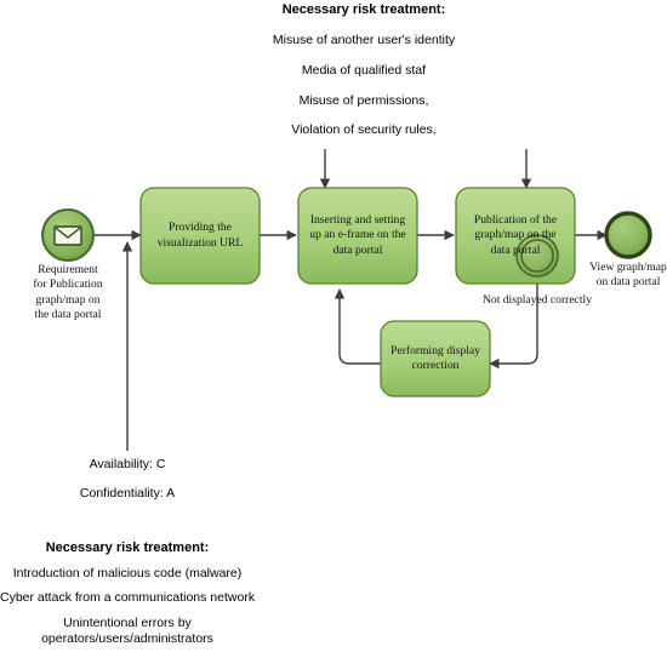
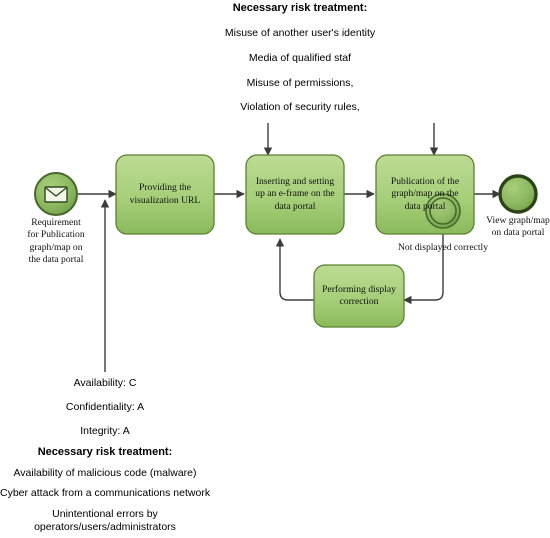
  Necessary risk treatment:
  Misuse of another user's identity
  Media of qualified staf
  Misuse of permissions,
  Violation of security rules,
  Requirement
  for Publication
  graph/map on
  the data portal
  Providing the
  visualization URL
  Inserting and setting
  up an e-frame on the
  data portal
  Publication of the
  graph/map on the
  data portal
  Performing display
  correction
  Not displayed correctly
  View graph/map
  on data portal
  Availability: C
  Confidentiality: A
+ Integrity: A
  Necessary risk treatment:
- Introduction of malicious code (malware)
+ Availability of malicious code (malware)
  Cyber attack from a communications network
  Unintentional errors by
  operators/users/administrators
